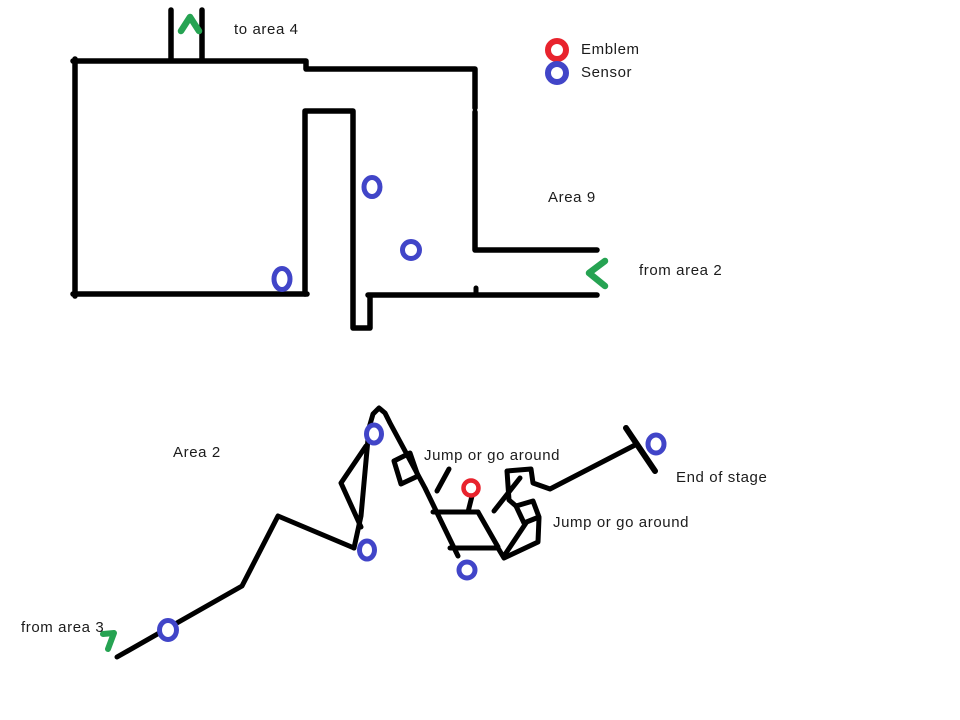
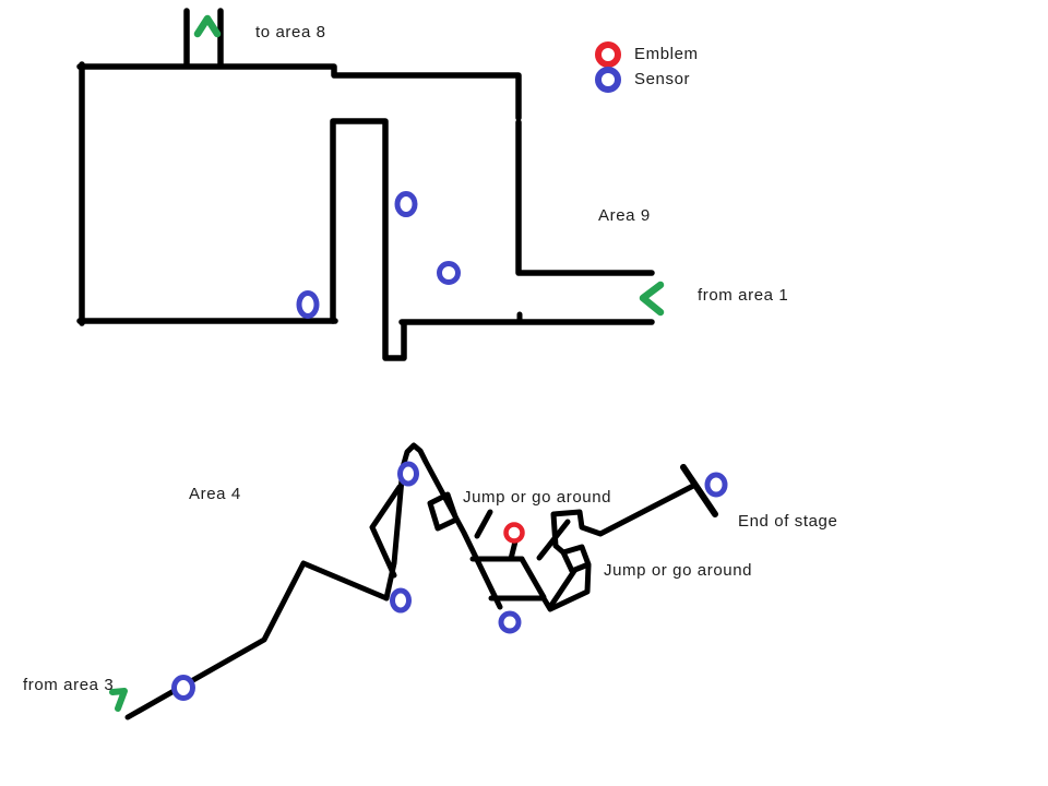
- to area 4
+ to area 8
  Emblem
  Sensor
  Area 9
- from area 2
+ from area 1
- Area 2
+ Area 4
  Jump or go around
  Jump or go around
  End of stage
  from area 3
